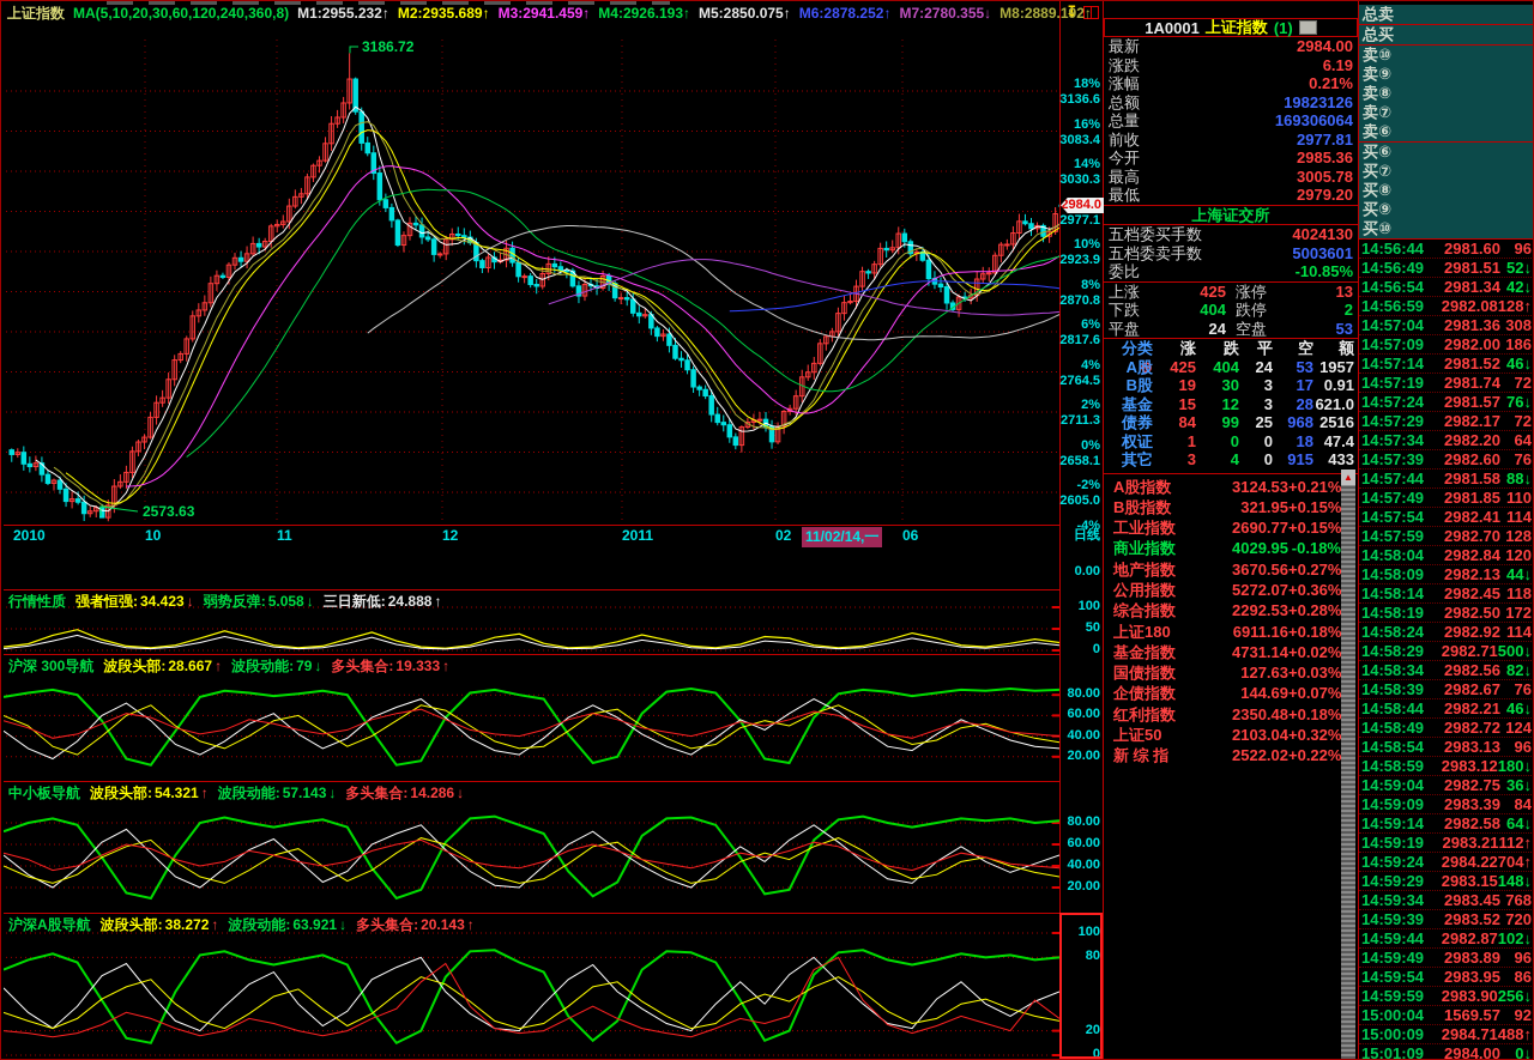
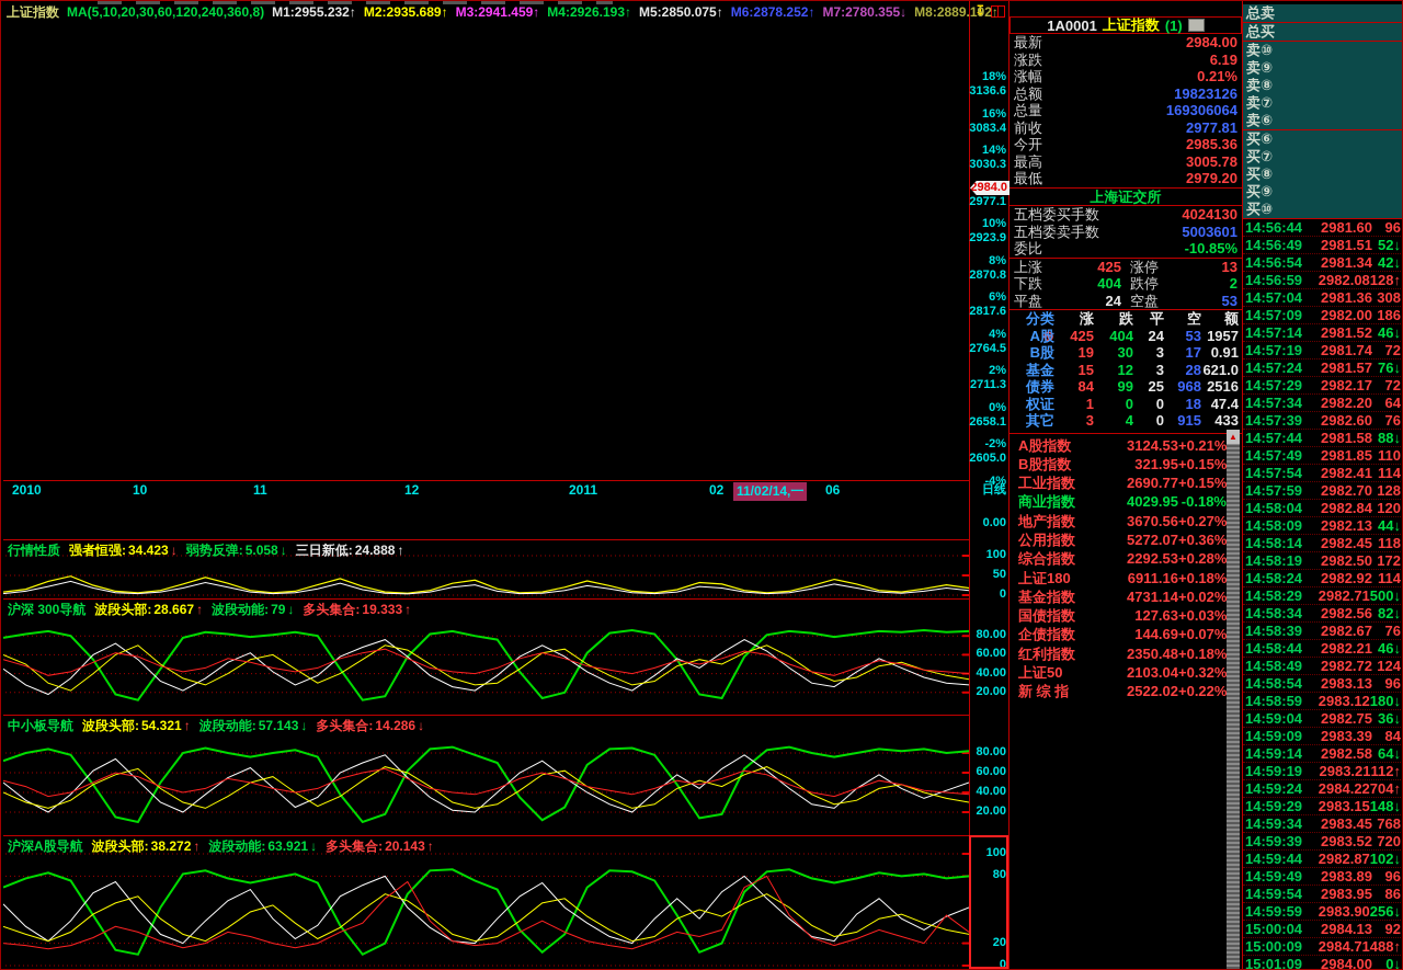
  上证指数 MA(5,10,20,30,60,120,240,360,8) M1:2955.232↑ M2:2935.689↑ M3:2941.459↑ M4:2926.193↑ M5:2850.075↑ M6:2878.252↑ M7:2780.355↓ M8:2889.192↑
- 3186.72
- 2573.63
  2010
  10
  11
  12
  2011
  02
  11/02/14,一
  06
  ↧
  18%
  3136.6
  16%
  3083.4
  14%
  3030.3
  2977.1
  10%
  2923.9
  8%
  2870.8
  6%
  2817.6
  4%
  2764.5
  2%
  2711.3
  0%
  2658.1
  -2%
  2605.0
  -4%
  2984.0
  日线
  0.00
  100
  50
  0
  80.00
  60.00
  40.00
  20.00
  80.00
  60.00
  40.00
  20.00
  100
  80
  20
  0
  1A0001
  上证指数
  (1)
  最新
  2984.00
  涨跌
  6.19
  涨幅
  0.21%
  总额
  19823126
  总量
  169306064
  前收
  2977.81
  今开
  2985.36
  最高
  3005.78
  最低
  2979.20
  上海证交所
  五档委买手数
  4024130
  五档委卖手数
  5003601
  委比
  -10.85%
  上涨
  425
  涨停
  13
  下跌
  404
  跌停
  2
  平盘
  24
  空盘
  53
  分类
  涨
  跌
  平
  空
  额
  ⊕
  A股
  425
  404
  24
  53
  1957
  B股
  19
  30
  3
  17
  0.91
  基金
  15
  12
  3
  28
  621.0
  债券
  84
  99
  25
  968
  2516
  权证
  1
  0
  0
  18
  47.4
  其它
  3
  4
  0
  915
  433
  A股指数
  3124.53
  +0.21%
  B股指数
  321.95
  +0.15%
  工业指数
  2690.77
  +0.15%
  商业指数
  4029.95
  -0.18%
  地产指数
  3670.56
  +0.27%
  公用指数
  5272.07
  +0.36%
  综合指数
  2292.53
  +0.28%
  上证180
  6911.16
  +0.18%
  基金指数
  4731.14
  +0.02%
  国债指数
  127.63
  +0.03%
  企债指数
  144.69
  +0.07%
  红利指数
  2350.48
  +0.18%
  上证50
  2103.04
  +0.32%
  新 综 指
  2522.02
  +0.22%
  ▲
  总卖
  总买
  卖⑩
  卖⑨
  卖⑧
  卖⑦
  卖⑥
  买⑥
  买⑦
  买⑧
  买⑨
  买⑩
  14:56:44
  2981.60
  96
  14:56:49
  2981.51
  52↓
  14:56:54
  2981.34
  42↓
  14:56:59
  2982.08
  128↑
  14:57:04
  2981.36
  308
  14:57:09
  2982.00
  186
  14:57:14
  2981.52
  46↓
  14:57:19
  2981.74
  72
  14:57:24
  2981.57
  76↓
  14:57:29
  2982.17
  72
  14:57:34
  2982.20
  64
  14:57:39
  2982.60
  76
  14:57:44
  2981.58
  88↓
  14:57:49
  2981.85
  110
  14:57:54
  2982.41
  114
  14:57:59
  2982.70
  128
  14:58:04
  2982.84
  120
  14:58:09
  2982.13
  44↓
  14:58:14
  2982.45
  118
  14:58:19
  2982.50
  172
  14:58:24
  2982.92
  114
  14:58:29
  2982.71
  500↓
  14:58:34
  2982.56
  82↓
  14:58:39
  2982.67
  76
  14:58:44
  2982.21
  46↓
  14:58:49
  2982.72
  124
  14:58:54
  2983.13
  96
  14:58:59
  2983.12
  180↓
  14:59:04
  2982.75
  36↓
  14:59:09
  2983.39
  84
  14:59:14
  2982.58
  64↓
  14:59:19
  2983.21
  112↑
  14:59:24
  2984.22
  704↑
  14:59:29
  2983.15
  148↓
  14:59:34
  2983.45
  768
  14:59:39
  2983.52
  720
  14:59:44
  2982.87
  102↓
  14:59:49
  2983.89
  96
  14:59:54
  2983.95
  86
  14:59:59
  2983.90
  256↓
  15:00:04
- 1569.57
+ 2984.13
  92
  15:00:09
  2984.71
  488↑
  15:01:09
  2984.00
  0↓
  行情性质 强者恒强: 34.423 ↓ 弱势反弹: 5.058 ↓ 三日新低: 24.888 ↑
  沪深 300导航 波段头部: 28.667 ↑ 波段动能: 79 ↓ 多头集合: 19.333 ↑
  中小板导航 波段头部: 54.321 ↑ 波段动能: 57.143 ↓ 多头集合: 14.286 ↓
  沪深A股导航 波段头部: 38.272 ↑ 波段动能: 63.921 ↓ 多头集合: 20.143 ↑
